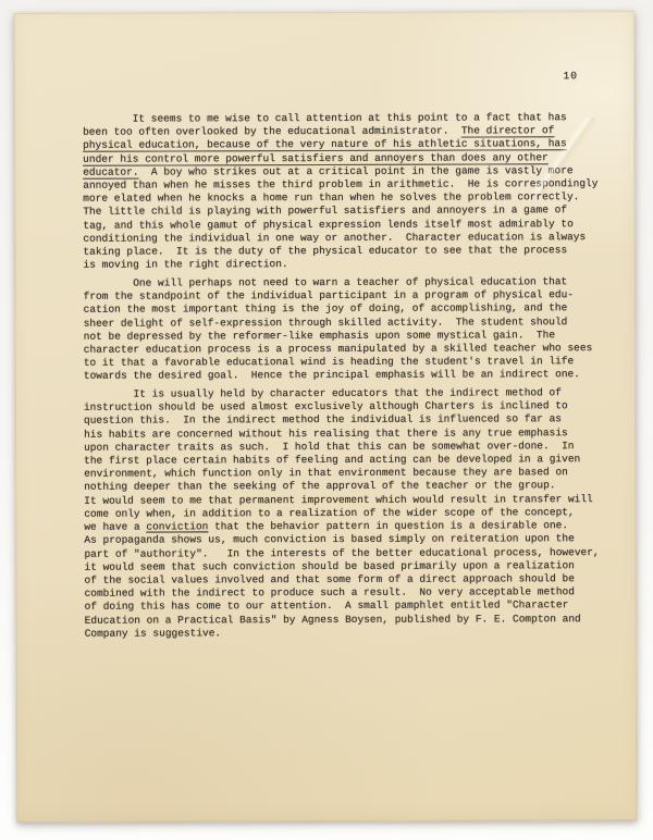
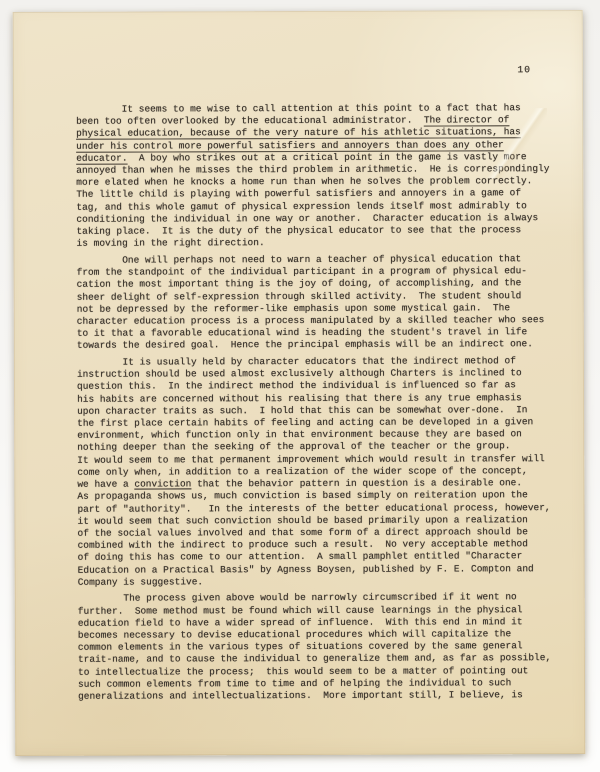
  10
  It seems to me wise to call attention at this point to a fact th
  been too often overlooked by the educational administrator. The directo
  physical education, because of the very nature of his athletic situation
  under his control more powerful satisfiers and annoyers than does any ot
  educator. A boy who strikes out at a critical point in the game is vast
  annoyed than when he misses the third problem in arithmetic. He is corr
  more elated when he knocks a home run than when he solves the problem correctly.
  The little child is playing with powerful satisfiers and annoyers in a game of
  tag, and this whole gamut of physical expression lends itself most admirably to
  conditioning the individual in one way or another. Character education is always
  taking place. It is the duty of the physical educator to see that the process
  is moving in the right direction.
  One will perhaps not need to warn a teacher of physical education that
  from the standpoint of the individual participant in a program of physical edu-
  cation the most important thing is the joy of doing, of accomplishing, and the
  sheer delight of self-expression through skilled activity. The student should
  not be depressed by the reformer-like emphasis upon some mystical gain. The
  character education process is a process manipulated by a skilled teacher who sees
  to it that a favorable educational wind is heading the student's travel in life
  towards the desired goal. Hence the principal emphasis will be an indirect one.
  It is usually held by character educators that the indirect method of
  instruction should be used almost exclusively although Charters is inclined to
  question this. In the indirect method the individual is influenced so far as
  his habits are concerned without his realising that there is any true emphasis
  upon character traits as such. I hold that this can be somewhat over-done. In
  the first place certain habits of feeling and acting can be developed in a given
  environment, which function only in that environment because they are based on
  nothing deeper than the seeking of the approval of the teacher or the group.
  It would seem to me that permanent improvement which would result in transfer will
  come only when, in addition to a realization of the wider scope of the concept,
  we have a conviction that the behavior pattern in question is a desirable one.
  As propaganda shows us, much conviction is based simply on reiteration upon the
  part of "authority". In the interests of the better educational process, however,
  it would seem that such conviction should be based primarily upon a realization
  of the social values involved and that some form of a direct approach should be
  combined with the indirect to produce such a result. No very acceptable method
  of doing this has come to our attention. A small pamphlet entitled "Character
  Education on a Practical Basis" by Agness Boysen, published by F. E. Compton and
  Company is suggestive.
+ The process given above would be narrowly circumscribed if it went no
+ further. Some method must be found which will cause learnings in the physical
+ education field to have a wider spread of influence. With this end in mind it
+ becomes necessary to devise educational procedures which will capitalize the
+ common elements in the various types of situations covered by the same general
+ trait-name, and to cause the individual to generalize them and, as far as possible,
+ to intellectualize the process; this would seem to be a matter of pointing out
+ such common elements from time to time and of helping the individual to such
+ generalizations and intellectualizations. More important still, I believe, is
